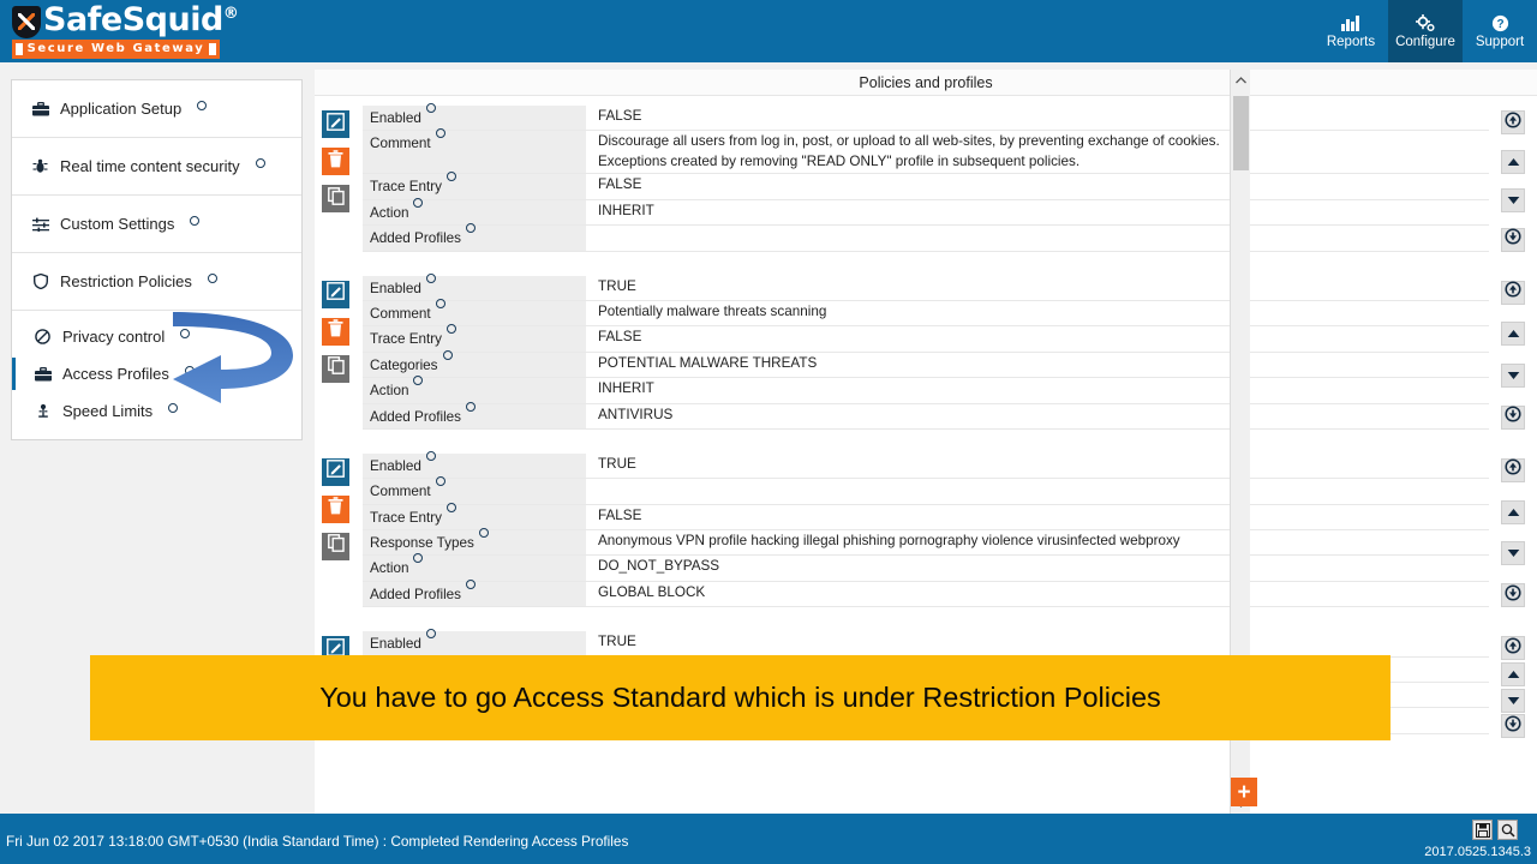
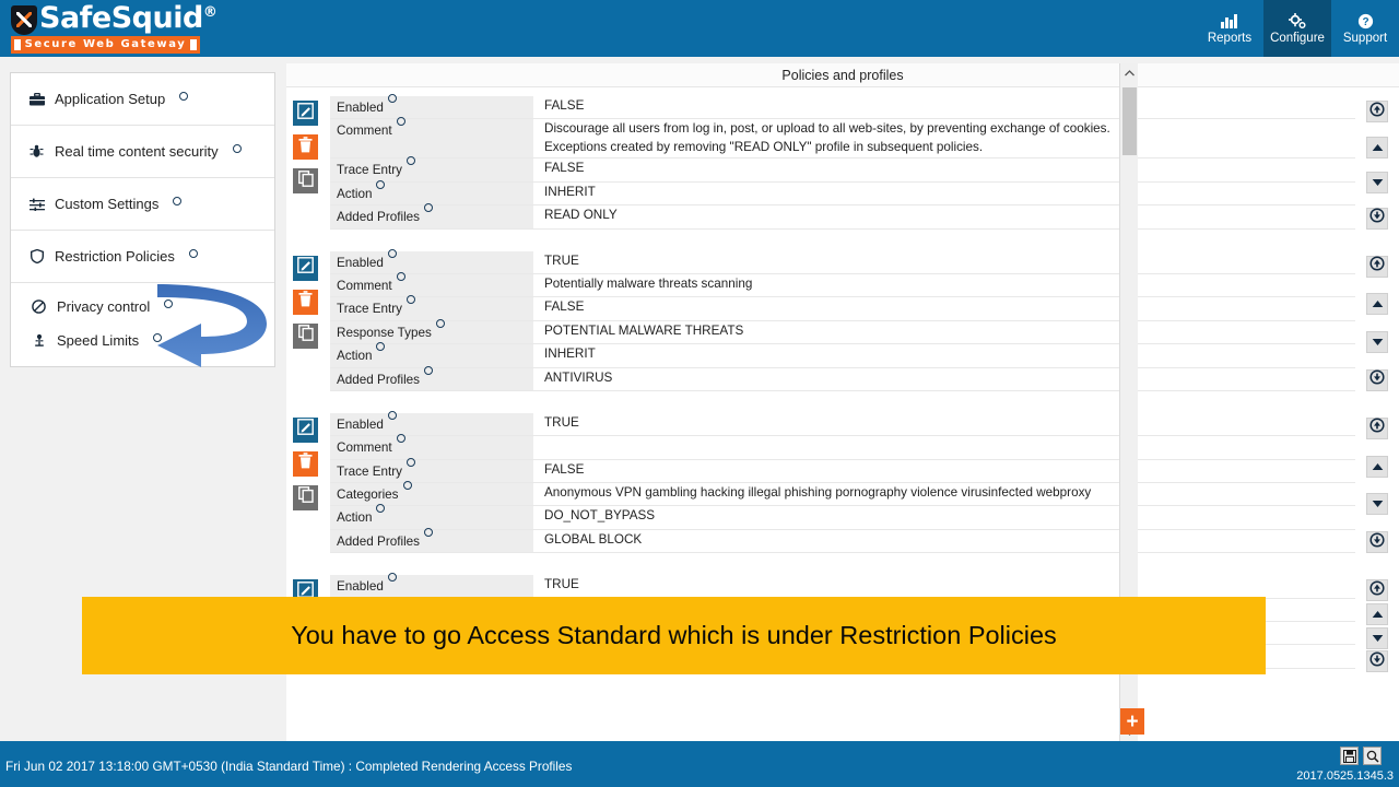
  SafeSquid®
  Secure Web Gateway
  Reports
  Configure
  ?
  Support
  Application Setup
  Real time content security
  Custom Settings
  Restriction Policies
  Privacy control
- Access Profiles
  Speed Limits
  Policies and profiles
  Enabled
  FALSE
  Comment
  Discourage all users from log in, post, or upload to all web-sites, by preventing exchange of cookies.
  Exceptions created by removing "READ ONLY" profile in subsequent policies.
  Trace Entry
  FALSE
  Action
  INHERIT
  Added Profiles
+ READ ONLY
  Enabled
  TRUE
  Comment
  Potentially malware threats scanning
  Trace Entry
  FALSE
- Categories
+ Response Types
  POTENTIAL MALWARE THREATS
  Action
  INHERIT
  Added Profiles
  ANTIVIRUS
  Enabled
  TRUE
  Comment
  Trace Entry
  FALSE
- Response Types
+ Categories
- Anonymous VPN profile hacking illegal phishing pornography violence virusinfected webproxy
+ Anonymous VPN gambling hacking illegal phishing pornography violence virusinfected webproxy
  Action
  DO_NOT_BYPASS
  Added Profiles
  GLOBAL BLOCK
  Enabled
  TRUE
  +
  You have to go Access Standard which is under Restriction Policies
  Fri Jun 02 2017 13:18:00 GMT+0530 (India Standard Time) : Completed Rendering Access Profiles
  2017.0525.1345.3
